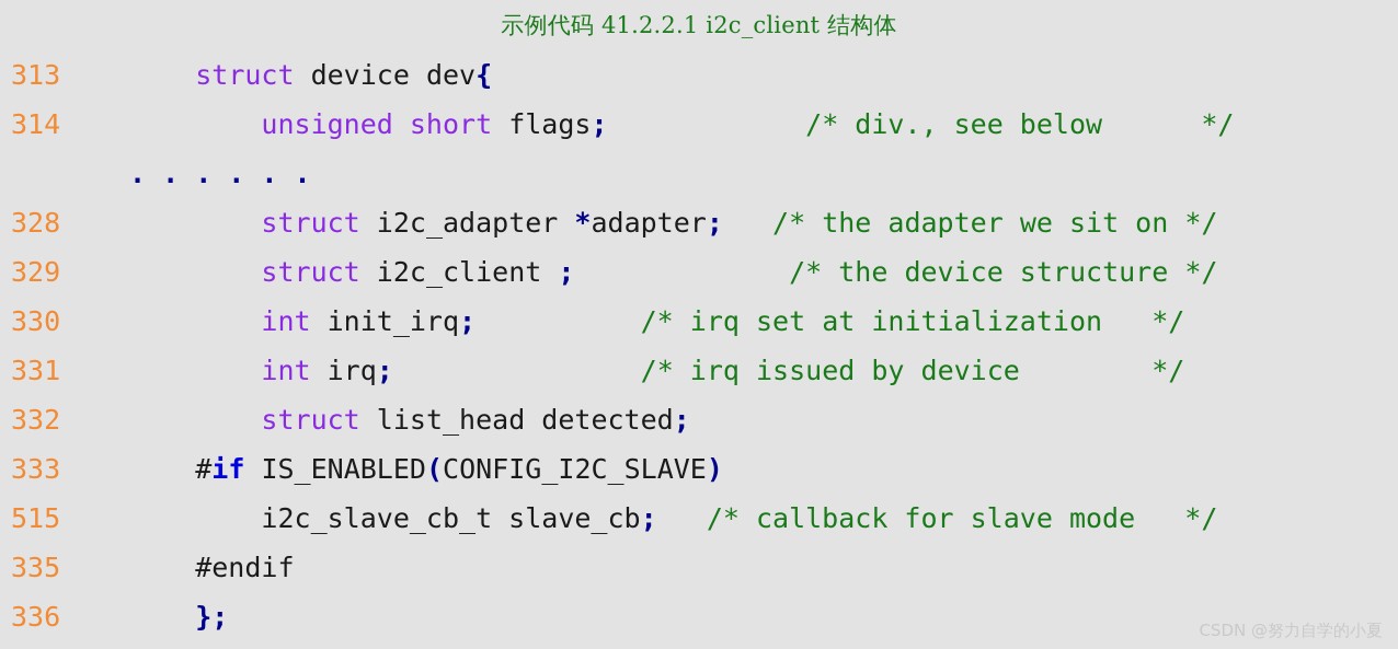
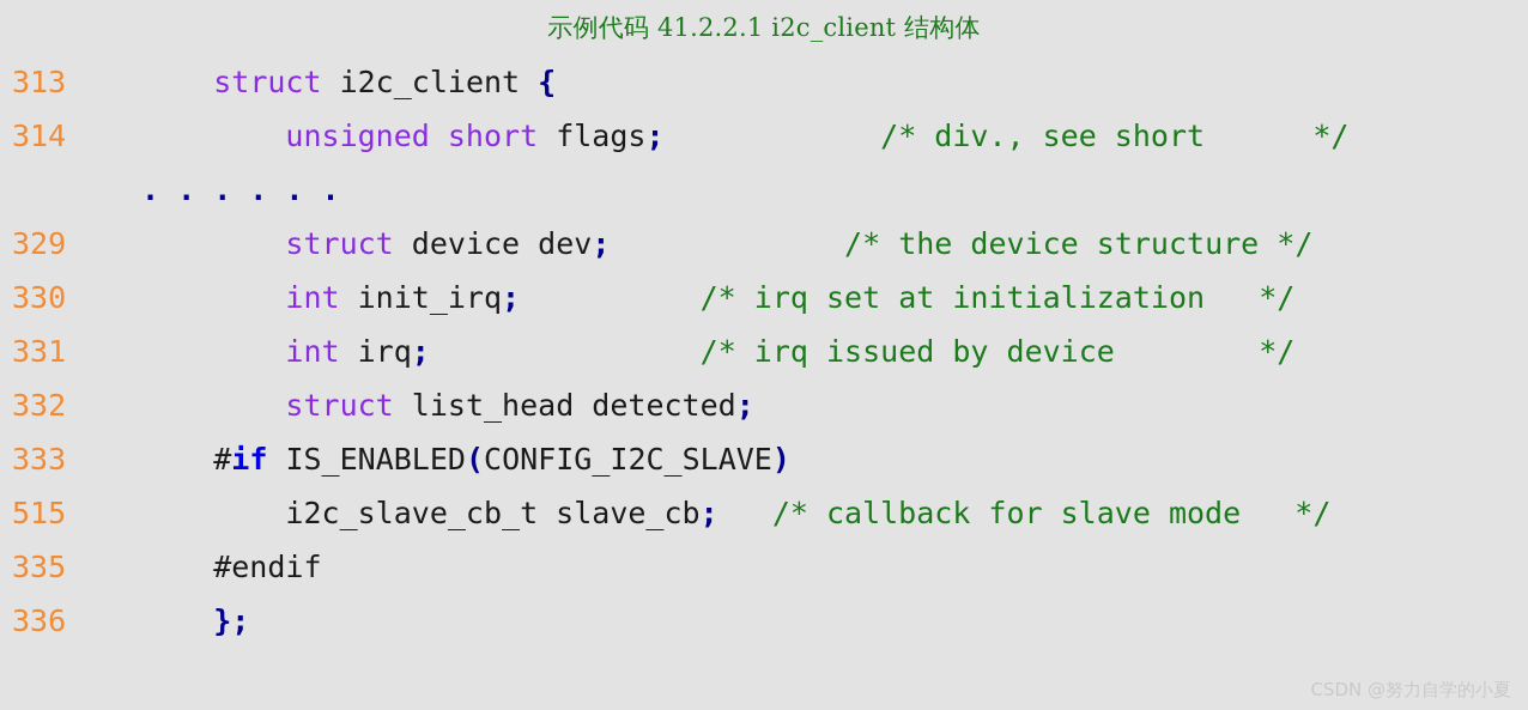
  示例代码 41.2.2.1 i2c_client 结构体
- 313 struct device dev{
+ 313 struct i2c_client {
- 314 unsigned short flags; /* div., see below */
+ 314 unsigned short flags; /* div., see short */
  . . . . . .
- 328 struct i2c_adapter *adapter; /* the adapter we sit on */
- 329 struct i2c_client ; /* the device structure */
+ 329 struct device dev; /* the device structure */
  330 int init_irq; /* irq set at initialization */
  331 int irq; /* irq issued by device */
  332 struct list_head detected;
  333 #if IS_ENABLED(CONFIG_I2C_SLAVE)
  515 i2c_slave_cb_t slave_cb; /* callback for slave mode */
  335 #endif
  336 };
  CSDN @努力自学的小夏
